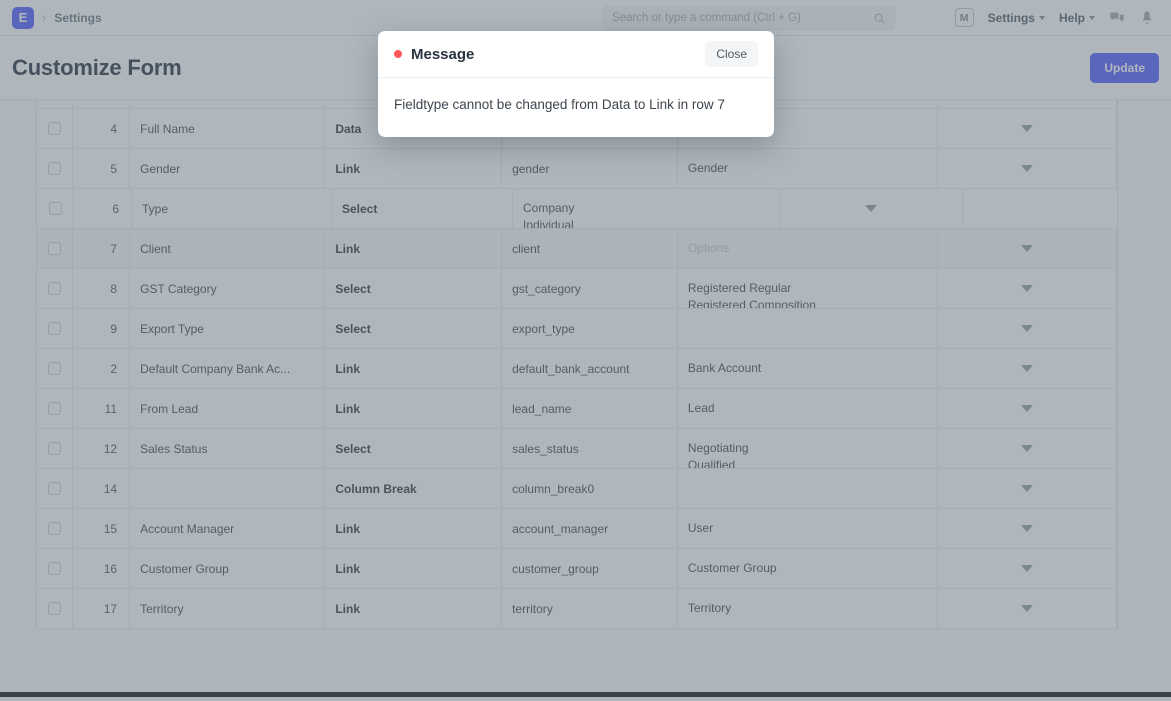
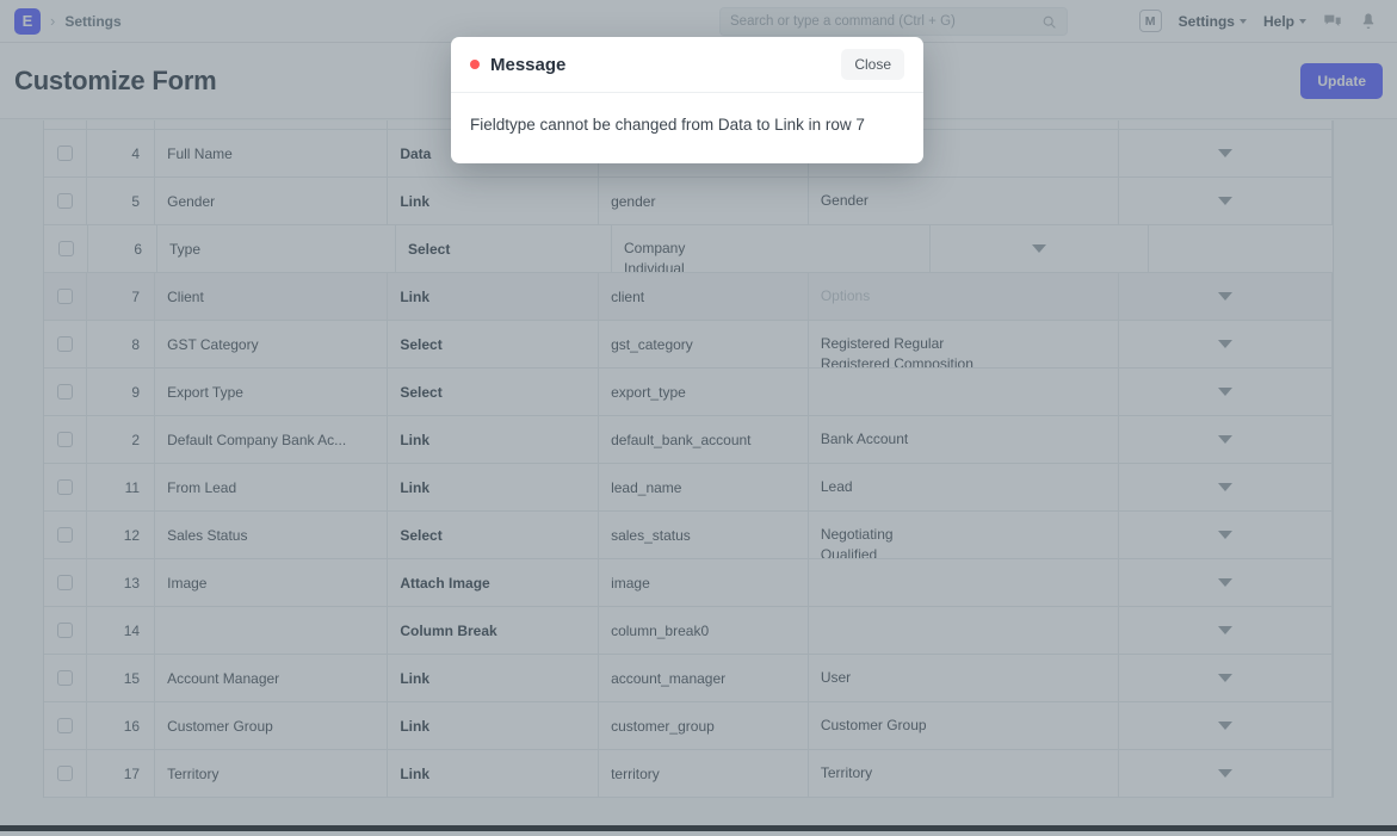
  E
  ›
  Settings
  Search or type a command (Ctrl + G)
  M
  Settings
  Help
  Customize Form
  Update
  4
  Full Name
  Data
  5
  Gender
  Link
  gender
  Gender
  6
  Type
  Select
  Company
  Individual
  7
  Client
  Link
  client
  Options
  8
  GST Category
  Select
  gst_category
  Registered Regular
  Registered Composition
  9
  Export Type
  Select
  export_type
  2
  Default Company Bank Ac...
  Link
  default_bank_account
  Bank Account
  11
  From Lead
  Link
  lead_name
  Lead
  12
  Sales Status
  Select
  sales_status
  Negotiating
  Qualified
+ 13
+ Image
+ Attach Image
+ image
  14
  Column Break
  column_break0
  15
  Account Manager
  Link
  account_manager
  User
  16
  Customer Group
  Link
  customer_group
  Customer Group
  17
  Territory
  Link
  territory
  Territory
  Message
  Close
  Fieldtype cannot be changed from Data to Link in row 7
